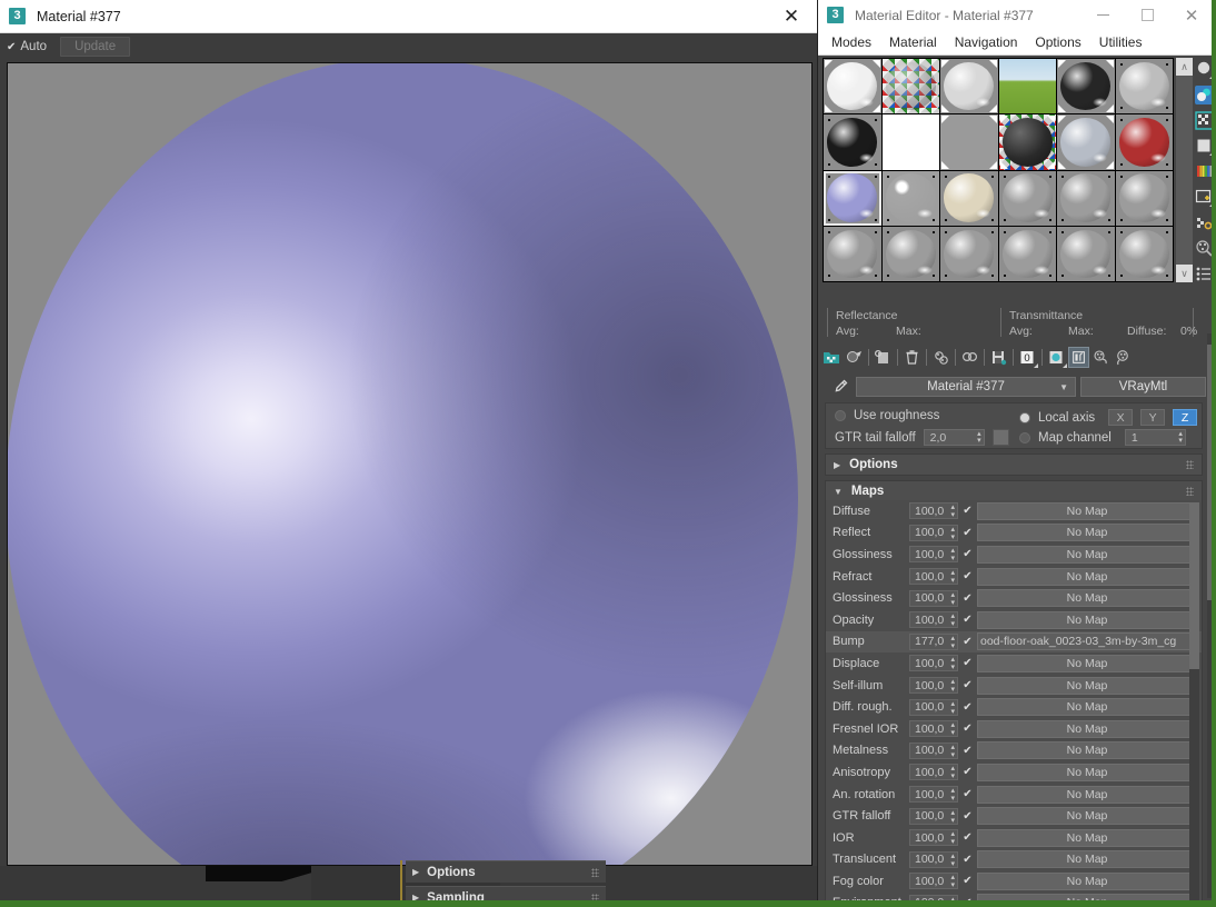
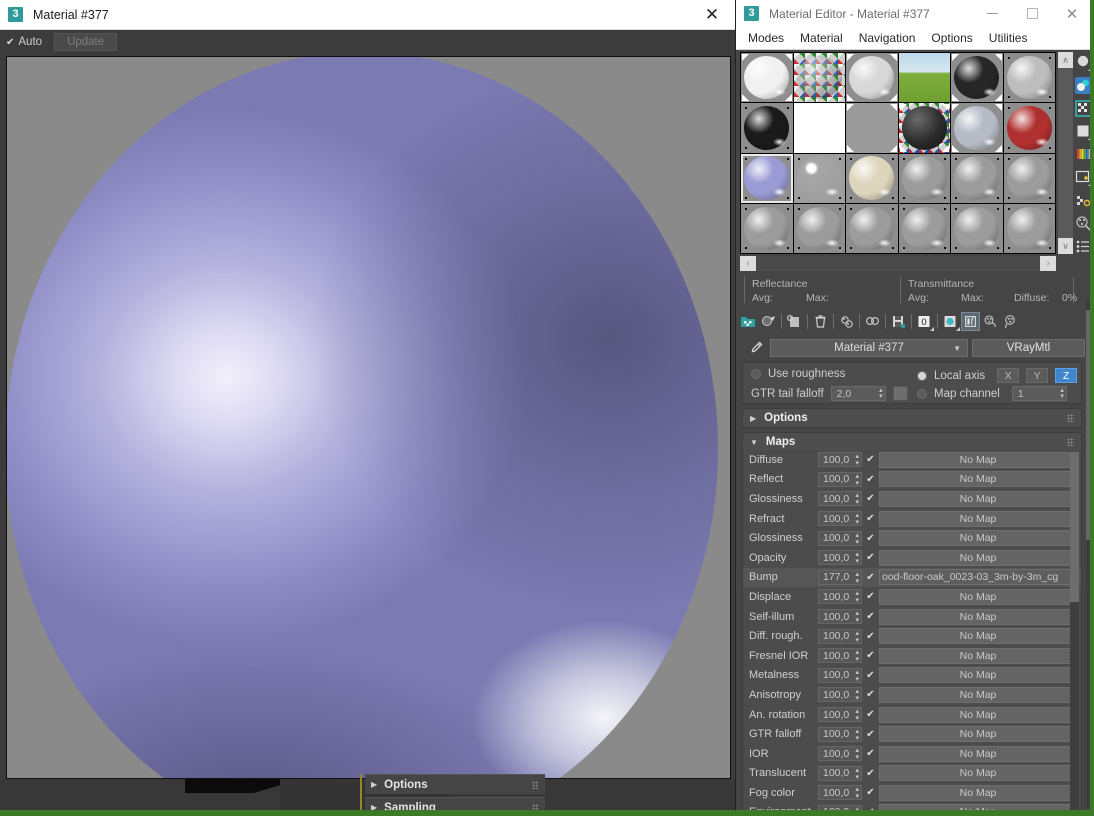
  3
  Material #377
  ✕
  ✔
  Auto
  Update
  ▶
  Options
  ▶
  Sampling
  3
  Material Editor - Material #377
  ✕
  Modes
  Material
  Navigation
  Options
  Utilities
  ∧
  ∨
+ ‹
+ ›
  Reflectance
  Avg:
  Max:
  Transmittance
  Avg:
  Max:
  Diffuse:
  0%
  0
  Material #377
  ▼
  VRayMtl
  Use roughness
  Local axis
  X
  Y
  Z
  GTR tail falloff
  2,0
  Map channel
  1
  ▶
  Options
  ▼
  Maps
  Diffuse
  100,0
  ✔
  No Map
  Reflect
  100,0
  ✔
  No Map
  Glossiness
  100,0
  ✔
  No Map
  Refract
  100,0
  ✔
  No Map
  Glossiness
  100,0
  ✔
  No Map
  Opacity
  100,0
  ✔
  No Map
  Bump
  177,0
  ✔
  ood-floor-oak_0023-03_3m-by-3m_cg
  Displace
  100,0
  ✔
  No Map
  Self-illum
  100,0
  ✔
  No Map
  Diff. rough.
  100,0
  ✔
  No Map
  Fresnel IOR
  100,0
  ✔
  No Map
  Metalness
  100,0
  ✔
  No Map
  Anisotropy
  100,0
  ✔
  No Map
  An. rotation
  100,0
  ✔
  No Map
  GTR falloff
  100,0
  ✔
  No Map
  IOR
  100,0
  ✔
  No Map
  Translucent
  100,0
  ✔
  No Map
  Fog color
  100,0
  ✔
  No Map
